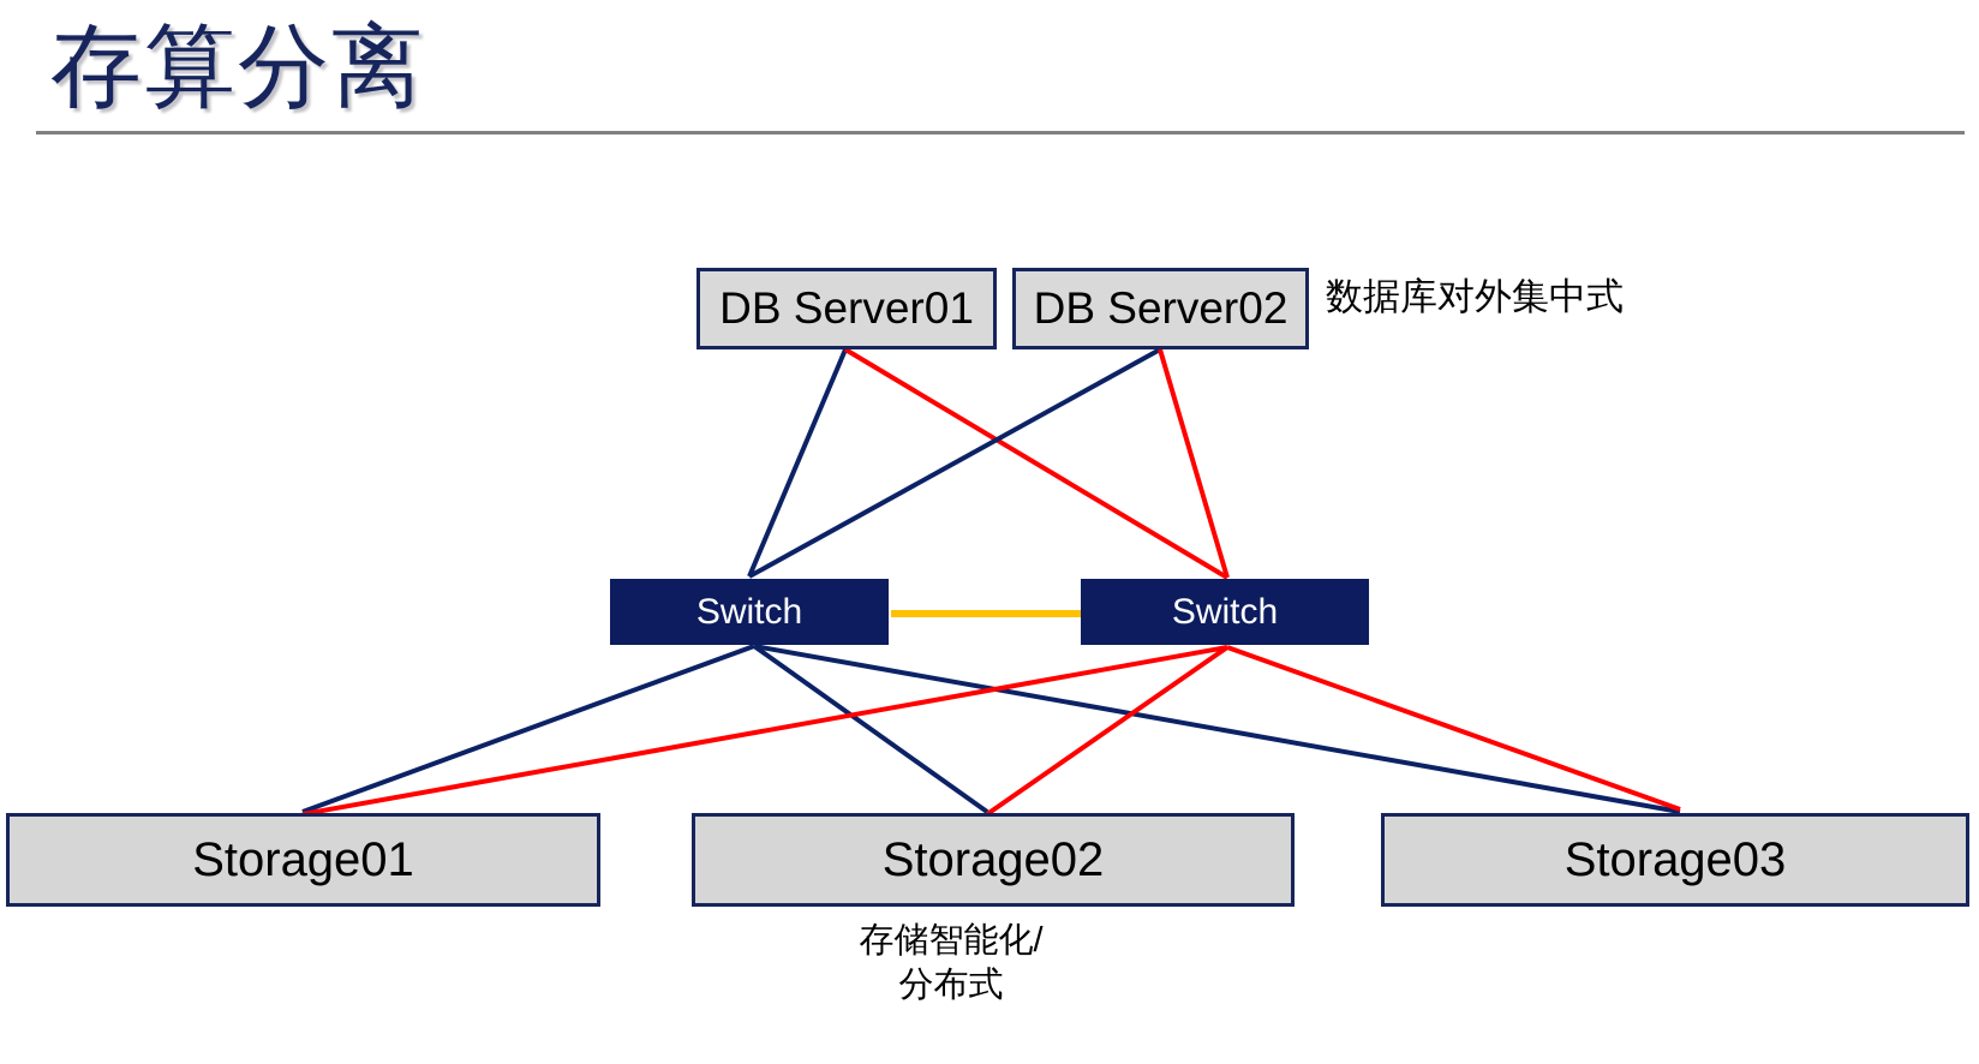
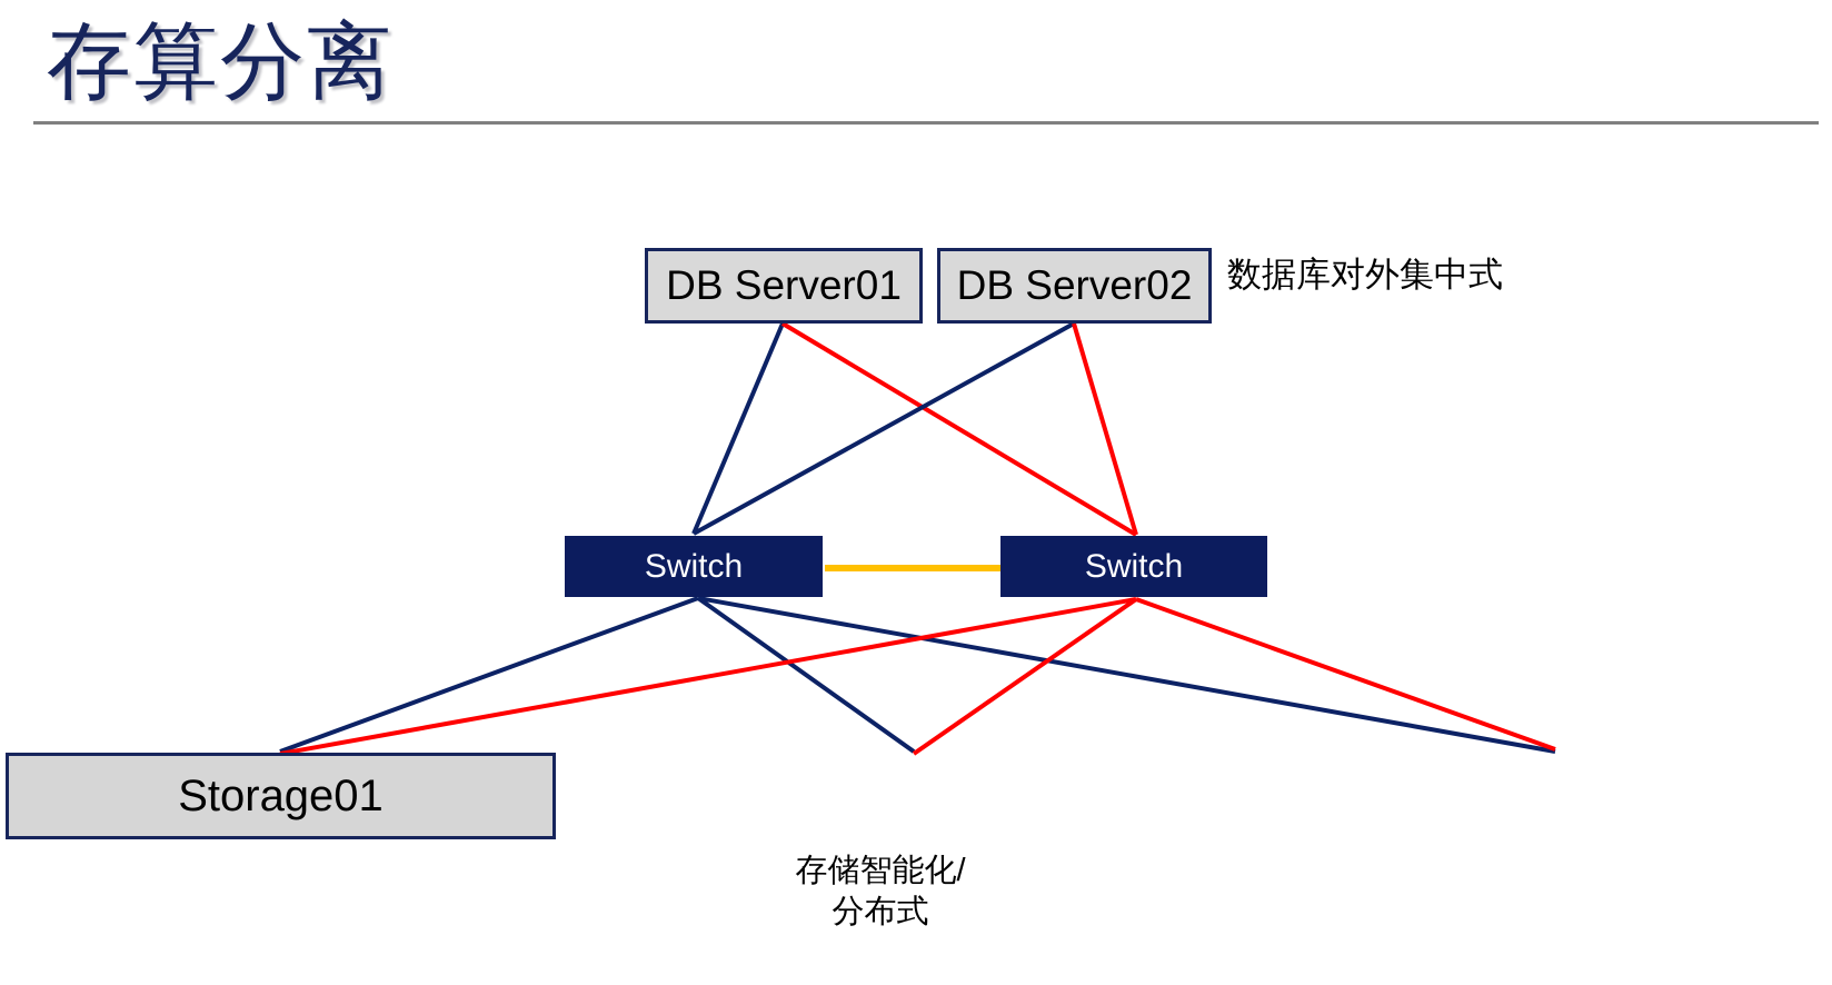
  存算分离
  DB Server01
  DB Server02
  Switch
  Switch
  Storage01
- Storage02
- Storage03
  数据库对外集中式
  存储智能化/
  分布式
